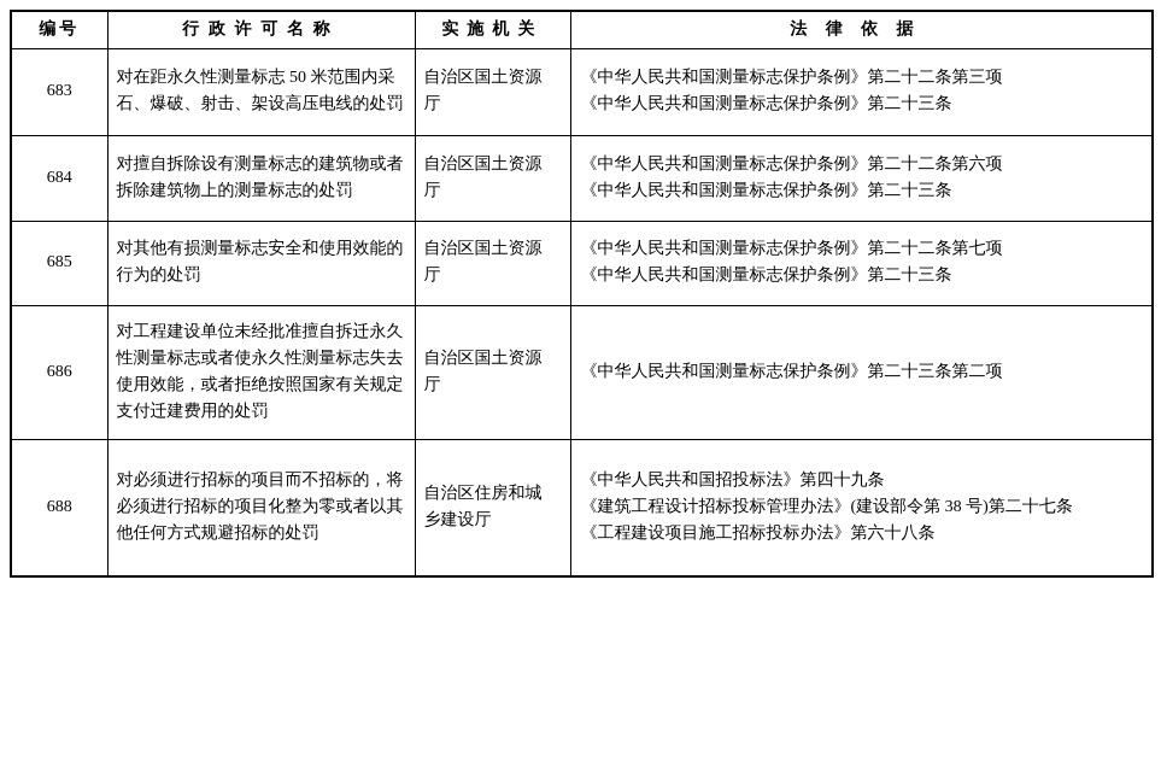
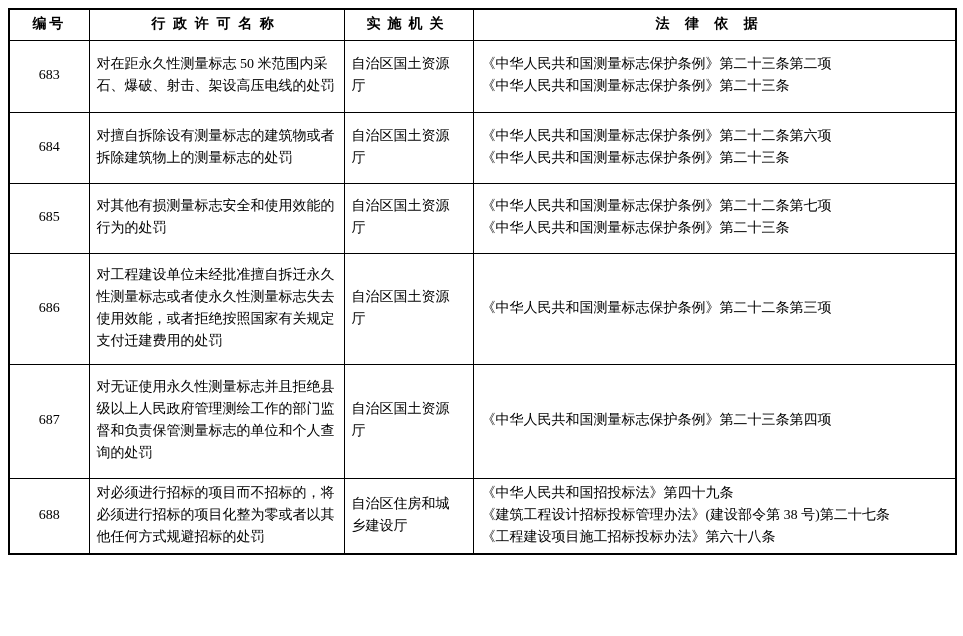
  编号	行政许可名称	实施机关	法律依据
- 683	对在距永久性测量标志 50 米范围内采石、爆破、射击、架设高压电线的处罚	自治区国土资源厅	《中华人民共和国测量标志保护条例》第二十二条第三项《中华人民共和国测量标志保护条例》第二十三条
+ 683	对在距永久性测量标志 50 米范围内采石、爆破、射击、架设高压电线的处罚	自治区国土资源厅	《中华人民共和国测量标志保护条例》第二十三条第二项《中华人民共和国测量标志保护条例》第二十三条
  684	对擅自拆除设有测量标志的建筑物或者拆除建筑物上的测量标志的处罚	自治区国土资源厅	《中华人民共和国测量标志保护条例》第二十二条第六项《中华人民共和国测量标志保护条例》第二十三条
  685	对其他有损测量标志安全和使用效能的行为的处罚	自治区国土资源厅	《中华人民共和国测量标志保护条例》第二十二条第七项《中华人民共和国测量标志保护条例》第二十三条
- 686	对工程建设单位未经批准擅自拆迁永久性测量标志或者使永久性测量标志失去使用效能，或者拒绝按照国家有关规定支付迁建费用的处罚	自治区国土资源厅	《中华人民共和国测量标志保护条例》第二十三条第二项
+ 686	对工程建设单位未经批准擅自拆迁永久性测量标志或者使永久性测量标志失去使用效能，或者拒绝按照国家有关规定支付迁建费用的处罚	自治区国土资源厅	《中华人民共和国测量标志保护条例》第二十二条第三项
+ 687	对无证使用永久性测量标志并且拒绝县级以上人民政府管理测绘工作的部门监督和负责保管测量标志的单位和个人查询的处罚	自治区国土资源厅	《中华人民共和国测量标志保护条例》第二十三条第四项
  688	对必须进行招标的项目而不招标的，将必须进行招标的项目化整为零或者以其他任何方式规避招标的处罚	自治区住房和城乡建设厅	《中华人民共和国招投标法》第四十九条《建筑工程设计招标投标管理办法》(建设部令第 38 号)第二十七条《工程建设项目施工招标投标办法》第六十八条
